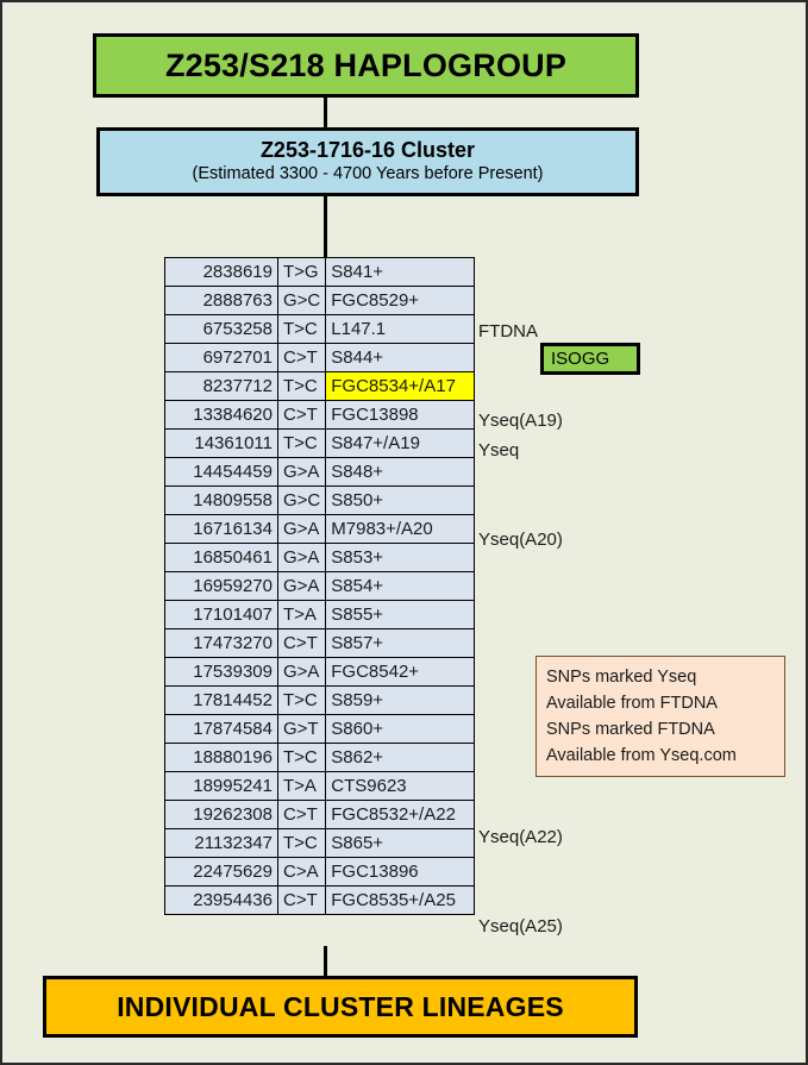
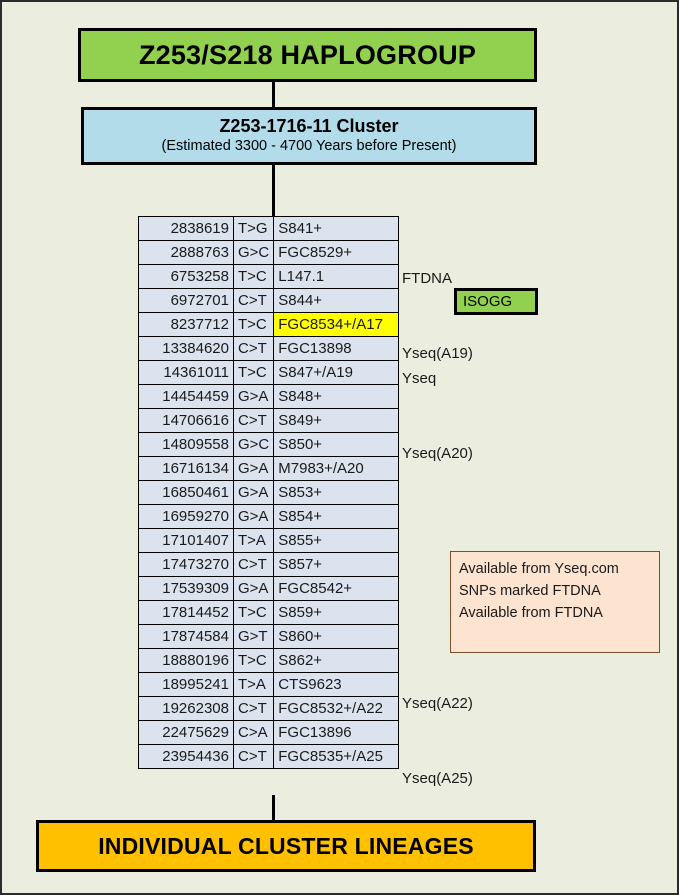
  Z253/S218 HAPLOGROUP
- Z253-1716-16 Cluster
+ Z253-1716-11 Cluster
  (Estimated 3300 - 4700 Years before Present)
  2838619	T>G	S841+
  2888763	G>C	FGC8529+
  6753258	T>C	L147.1
  6972701	C>T	S844+
  8237712	T>C	FGC8534+/A17
  13384620	C>T	FGC13898
  14361011	T>C	S847+/A19
  14454459	G>A	S848+
+ 14706616	C>T	S849+
  14809558	G>C	S850+
  16716134	G>A	M7983+/A20
  16850461	G>A	S853+
  16959270	G>A	S854+
  17101407	T>A	S855+
  17473270	C>T	S857+
  17539309	G>A	FGC8542+
  17814452	T>C	S859+
  17874584	G>T	S860+
  18880196	T>C	S862+
  18995241	T>A	CTS9623
  19262308	C>T	FGC8532+/A22
- 21132347	T>C	S865+
  22475629	C>A	FGC13896
  23954436	C>T	FGC8535+/A25
  FTDNA
  Yseq(A19)
  Yseq
  Yseq(A20)
  Yseq(A22)
  Yseq(A25)
  ISOGG
- SNPs marked Yseq
- Available from FTDNA
+ Available from Yseq.com
  SNPs marked FTDNA
- Available from Yseq.com
+ Available from FTDNA
  INDIVIDUAL CLUSTER LINEAGES
